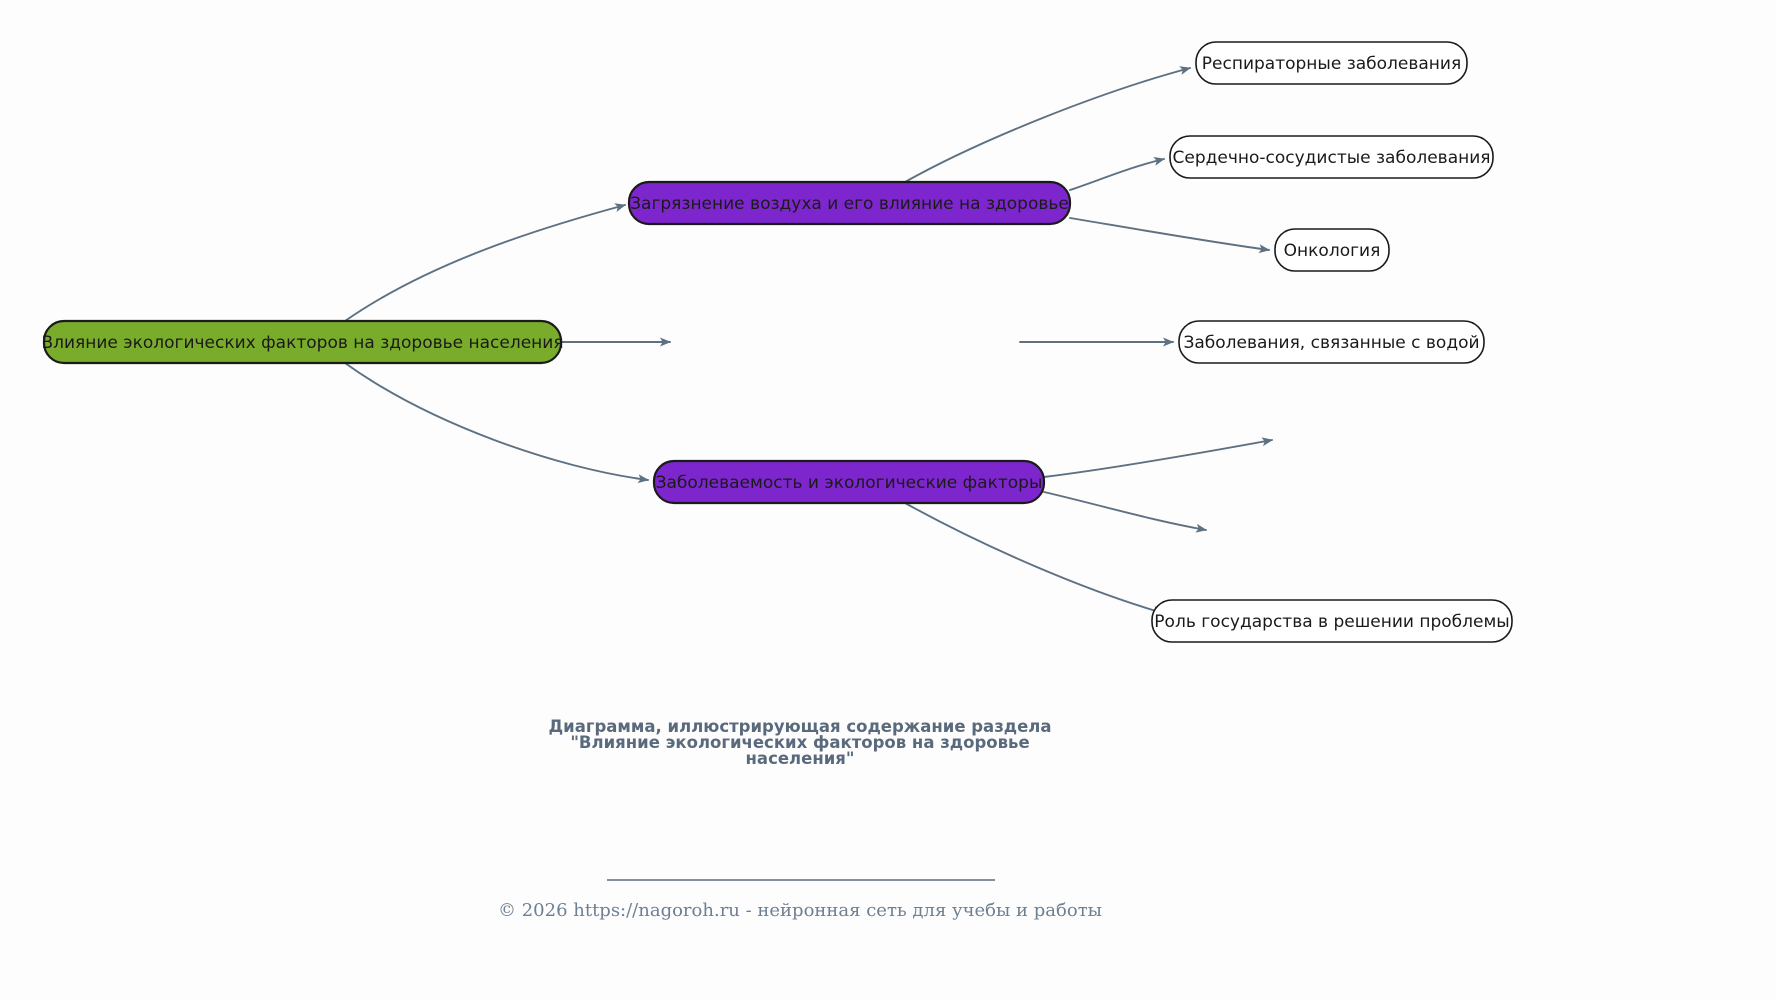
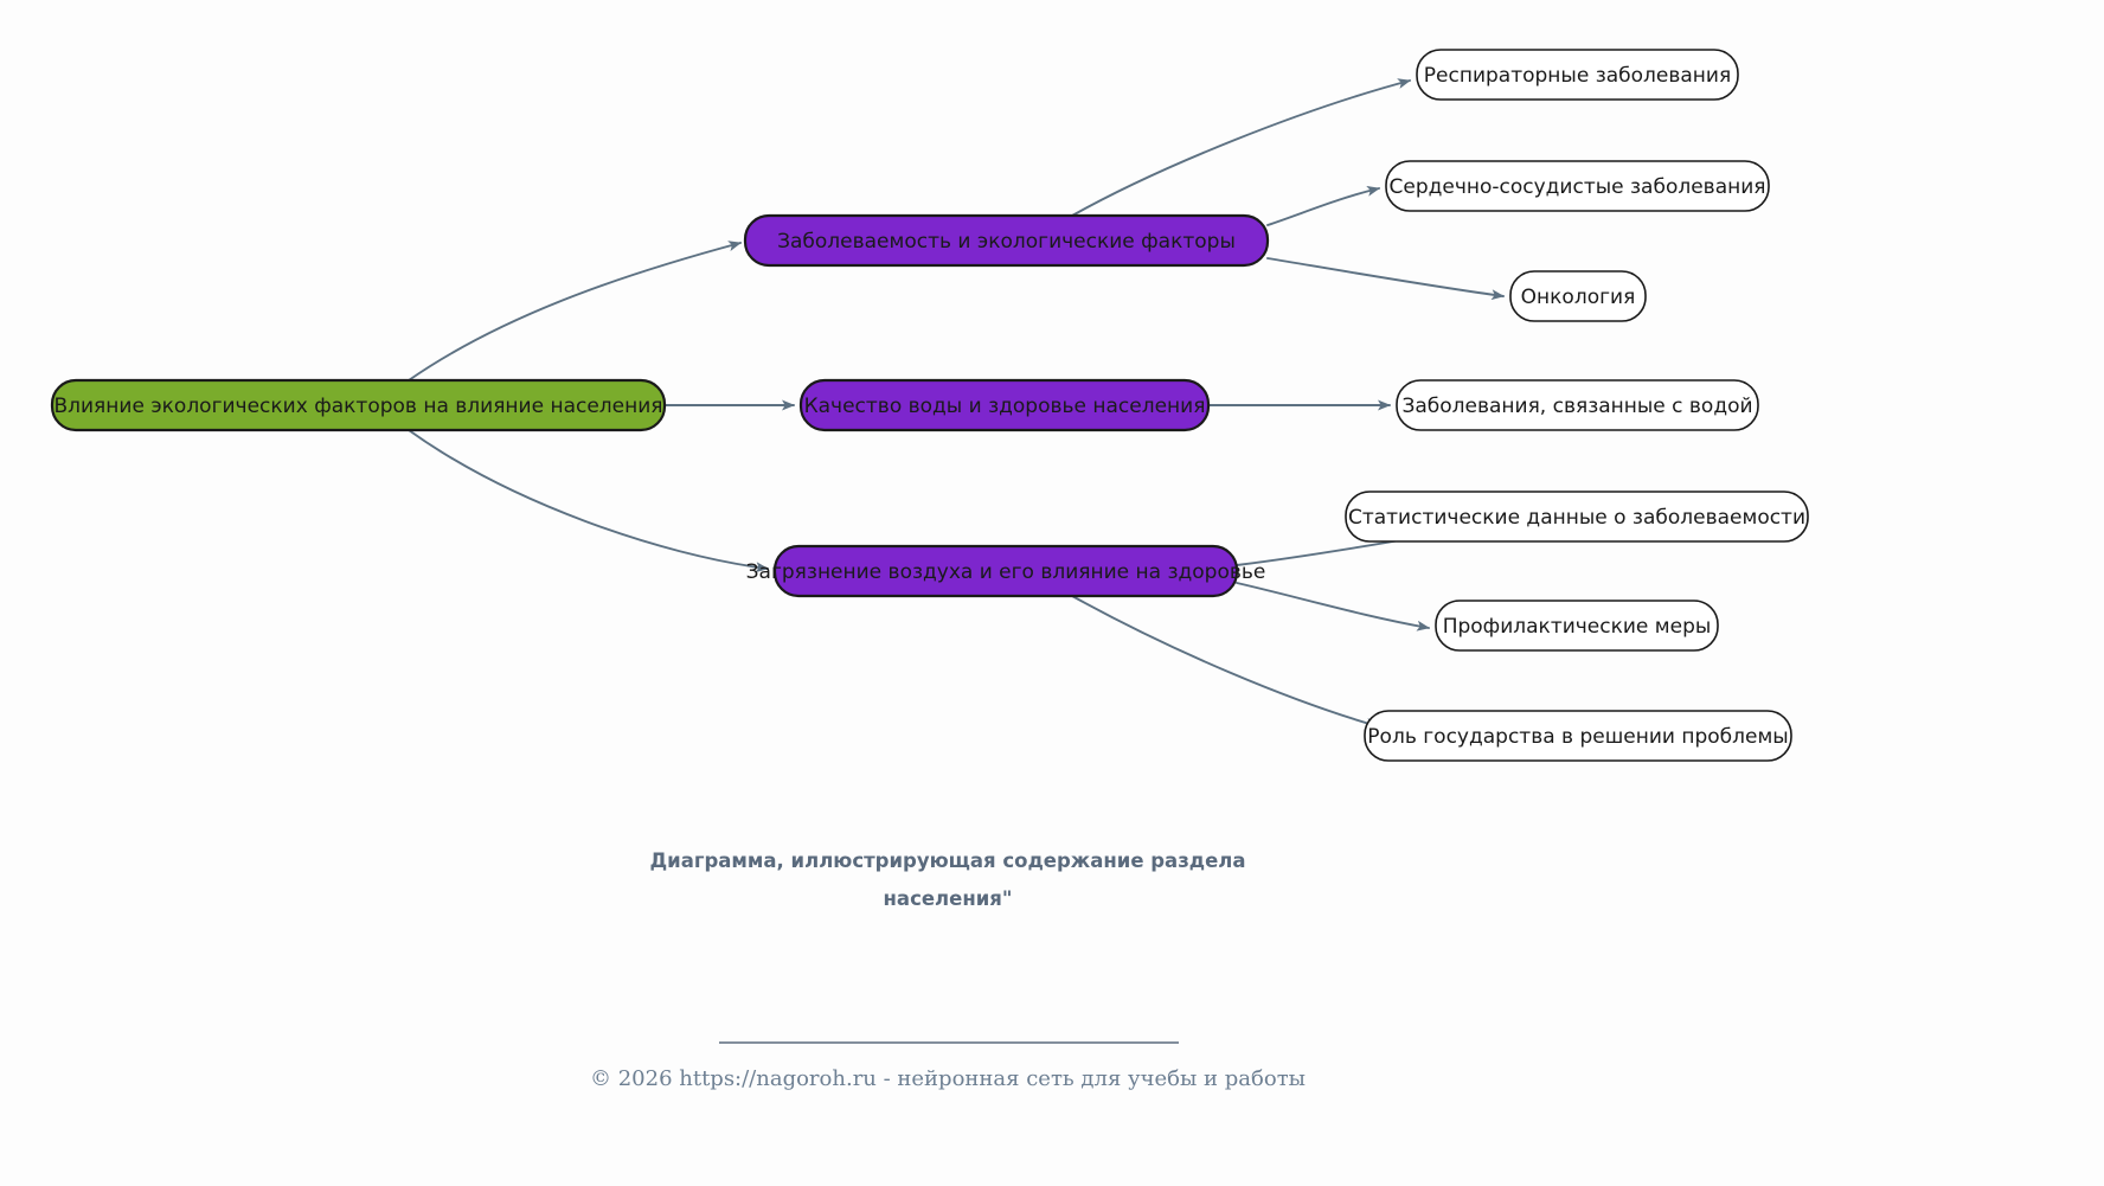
- Влияние экологических факторов на здоровье населения
+ Влияние экологических факторов на влияние населения
- Загрязнение воздуха и его влияние на здоровье
+ Заболеваемость и экологические факторы
  Респираторные заболевания
  Сердечно-сосудистые заболевания
  Онкология
+ Качество воды и здоровье населения
  Заболевания, связанные с водой
- Заболеваемость и экологические факторы
+ Загрязнение воздуха и его влияние на здоровье
+ Статистические данные о заболеваемости
+ Профилактические меры
  Роль государства в решении проблемы
  Диаграмма, иллюстрирующая содержание раздела
- "Влияние экологических факторов на здоровье
  населения"
  © 2026 https://nagoroh.ru - нейронная сеть для учебы и работы
